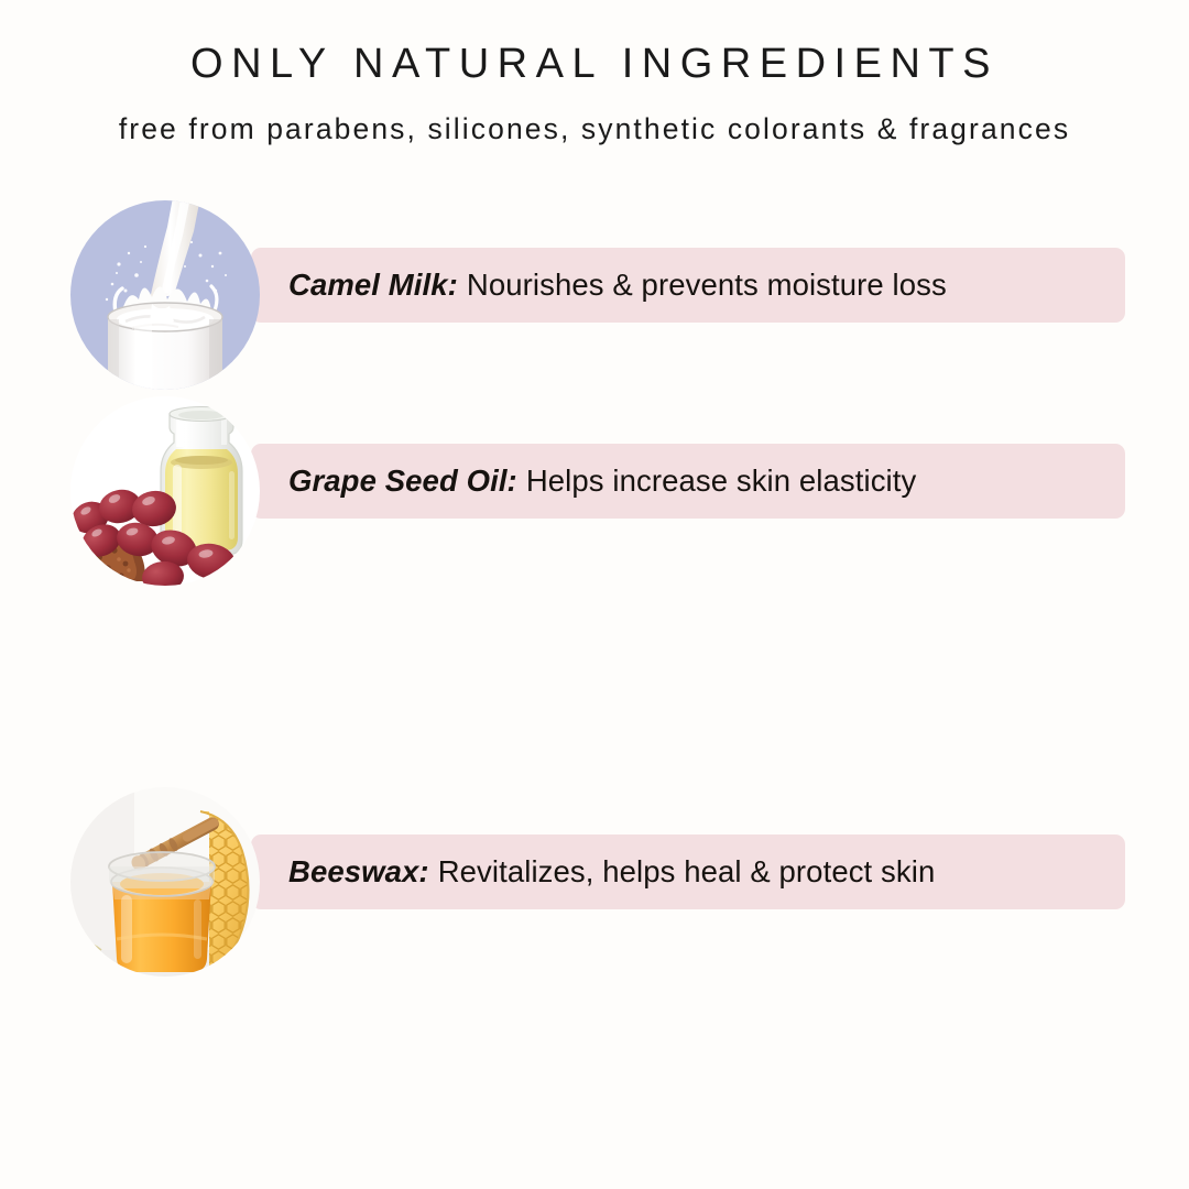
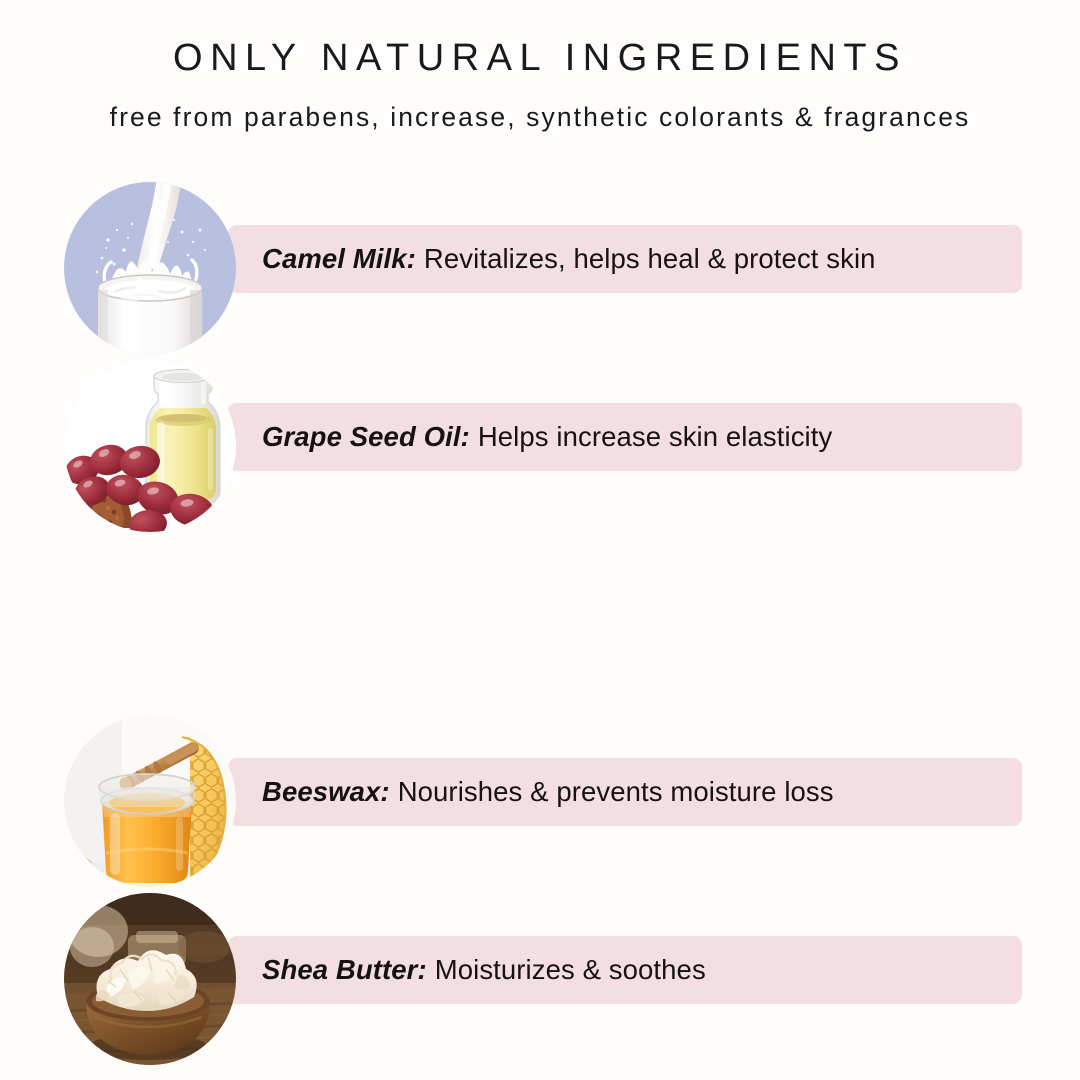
  ONLY NATURAL INGREDIENTS
- free from parabens, silicones, synthetic colorants & fragrances
+ free from parabens, increase, synthetic colorants & fragrances
  Camel Milk:
- Nourishes & prevents moisture loss
+ Revitalizes, helps heal & protect skin
  Grape Seed Oil:
  Helps increase skin elasticity
  Beeswax:
- Revitalizes, helps heal & protect skin
+ Nourishes & prevents moisture loss
+ Shea Butter:
+ Moisturizes & soothes
